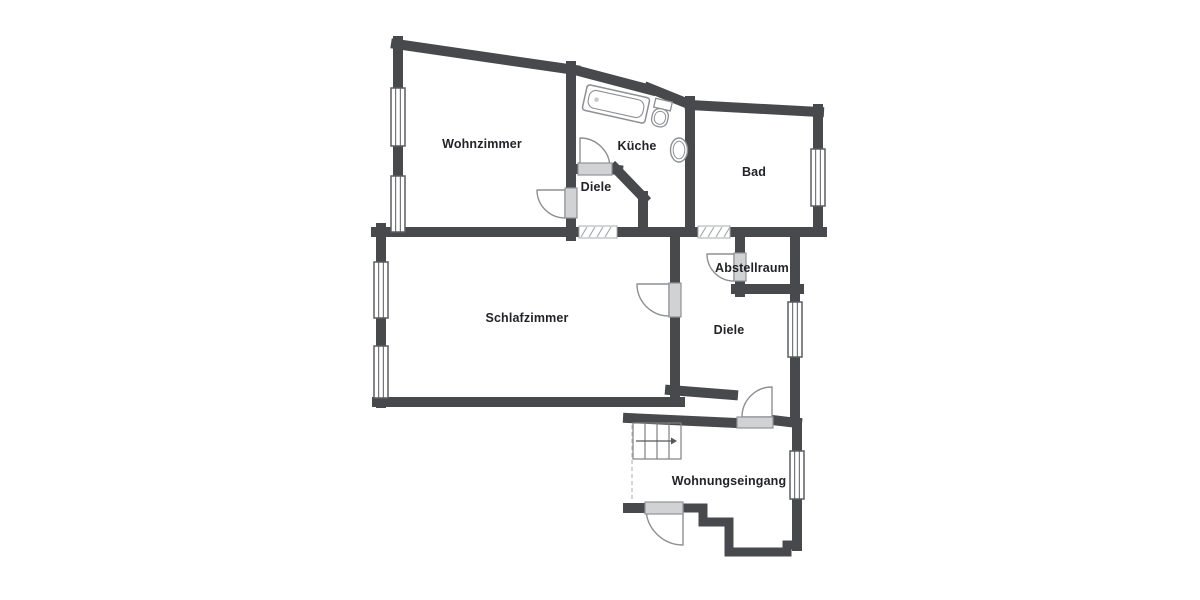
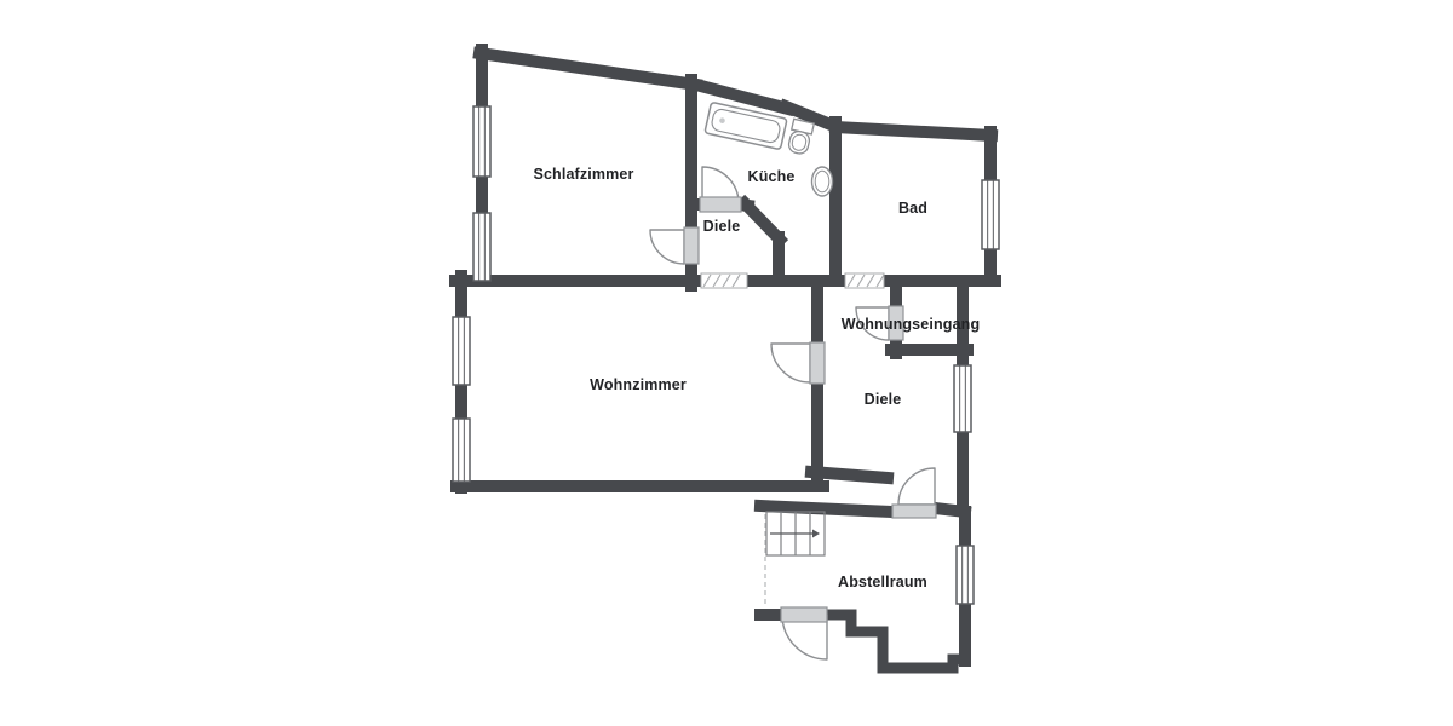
- Wohnzimmer
+ Schlafzimmer
  Küche
  Diele
  Bad
- Schlafzimmer
+ Wohnzimmer
- Abstellraum
+ Wohnungseingang
  Diele
- Wohnungseingang
+ Abstellraum
